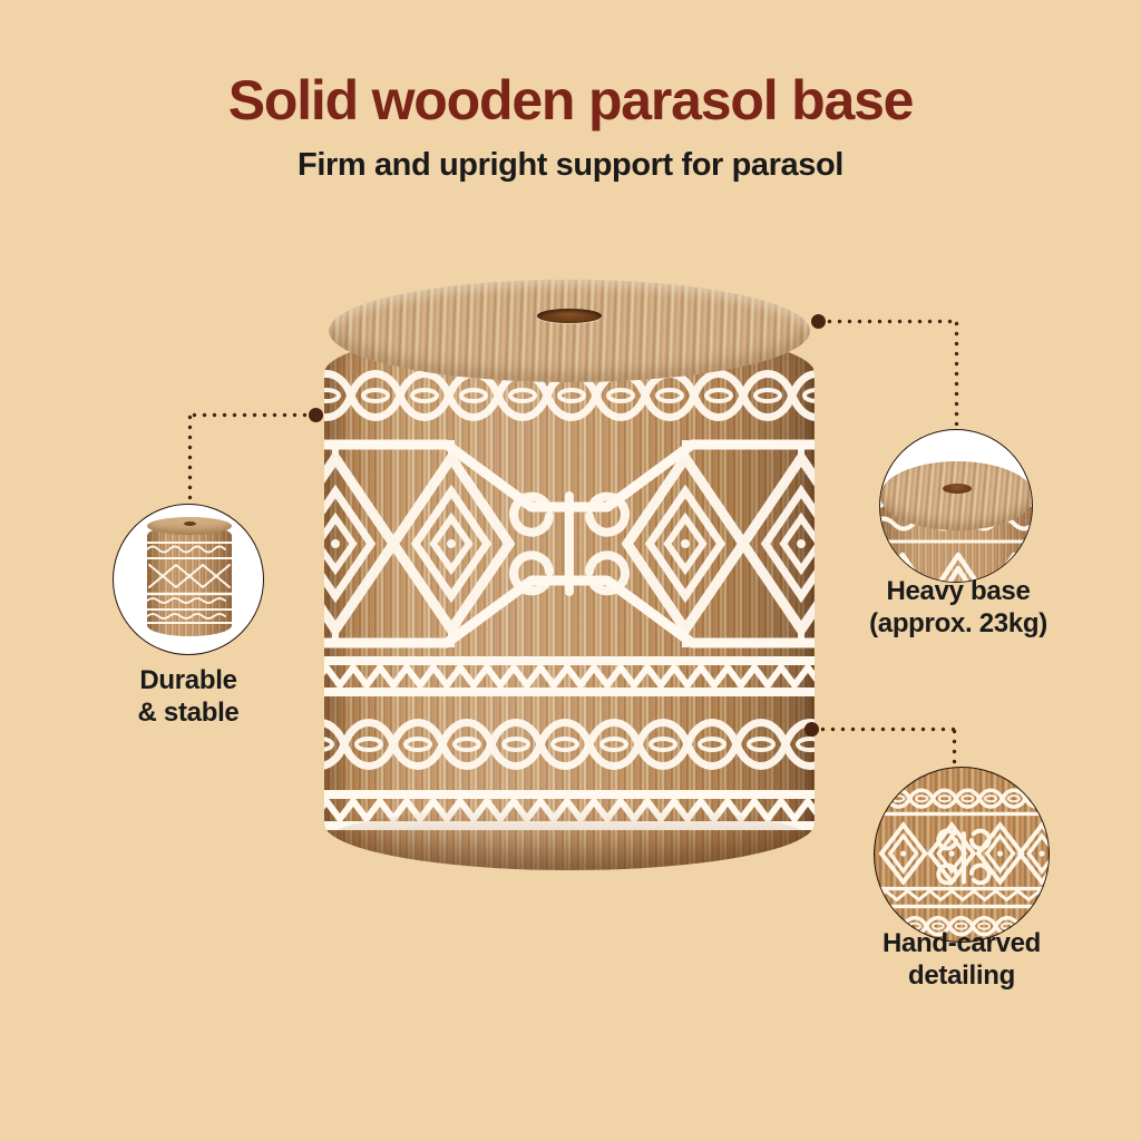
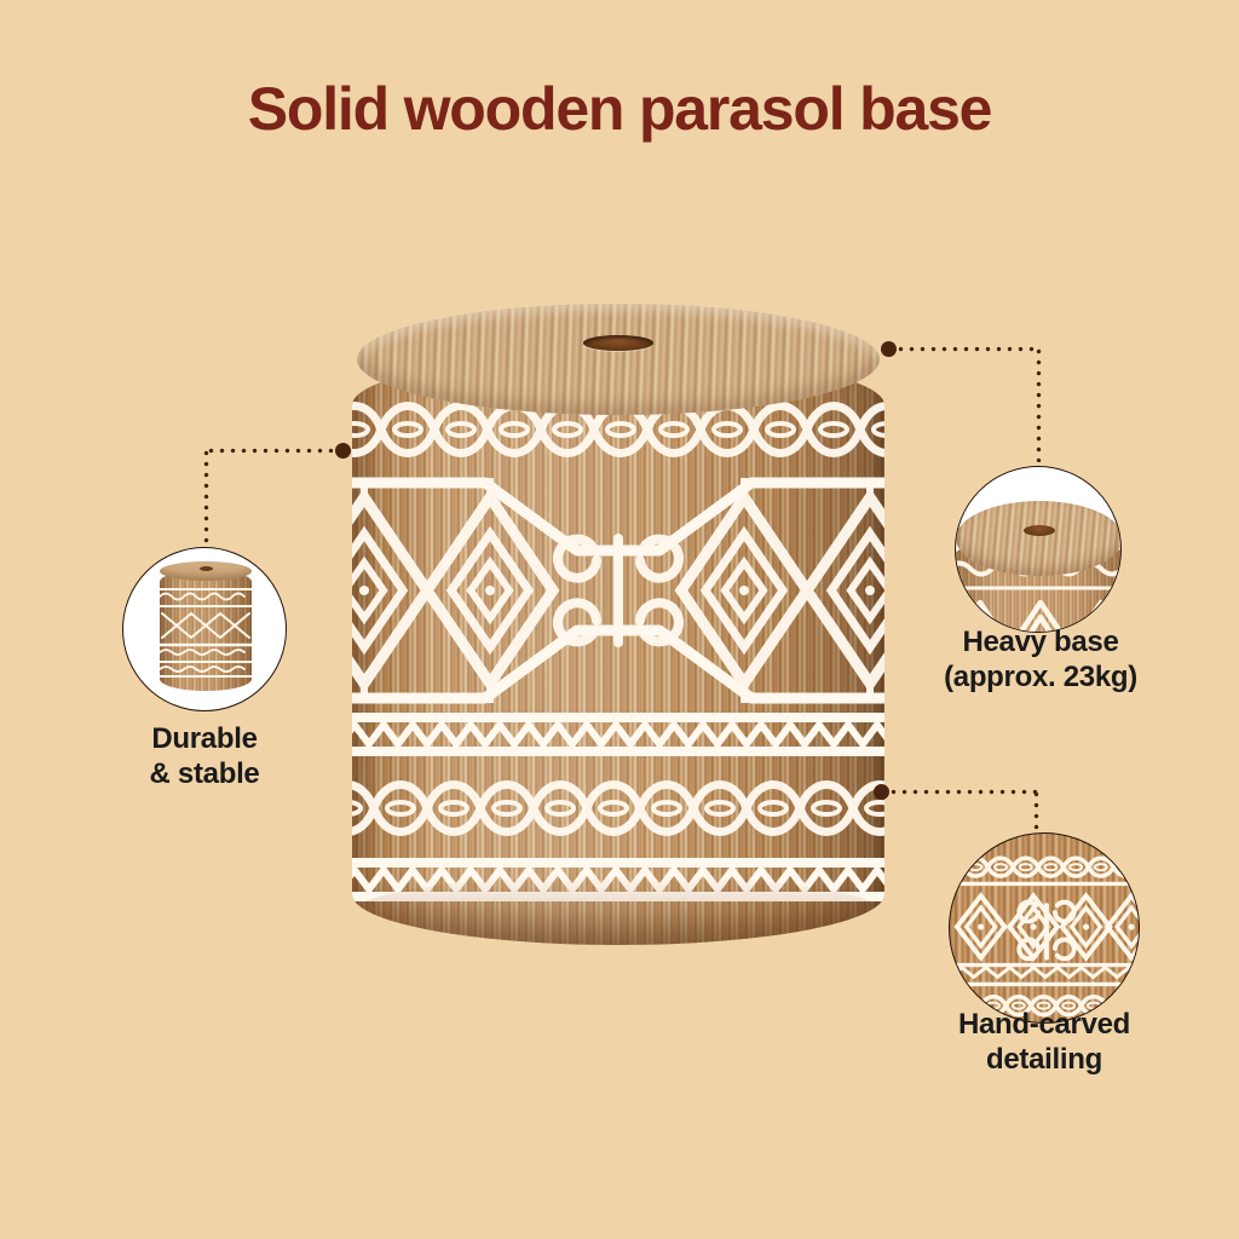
  Solid wooden parasol base
- Firm and upright support for parasol
  Durable
  & stable
  Heavy base
  (approx. 23kg)
  Hand-carved
  detailing
